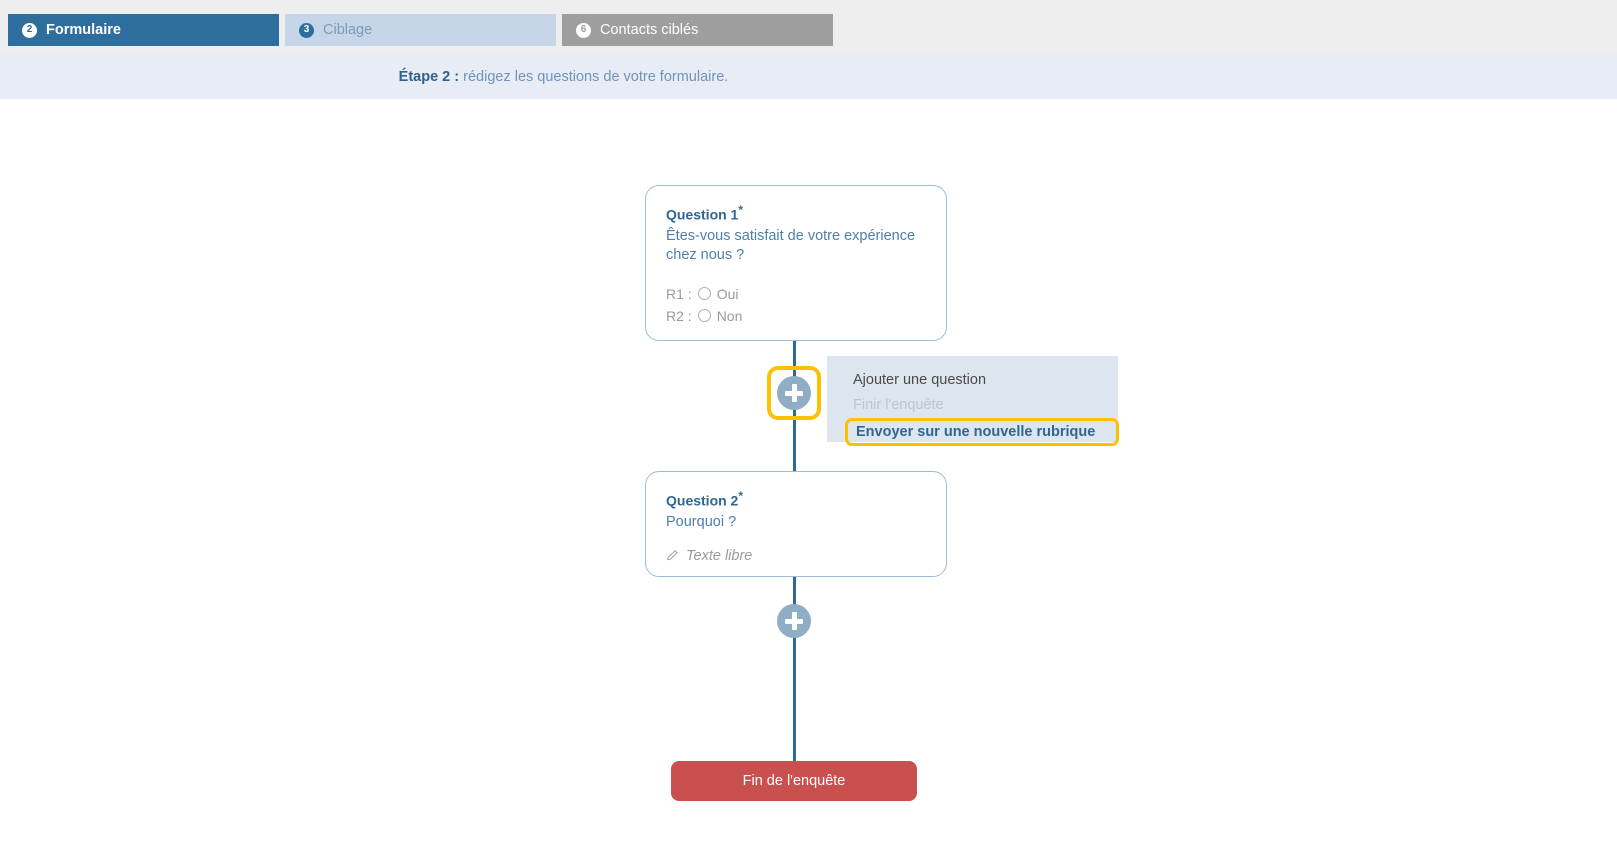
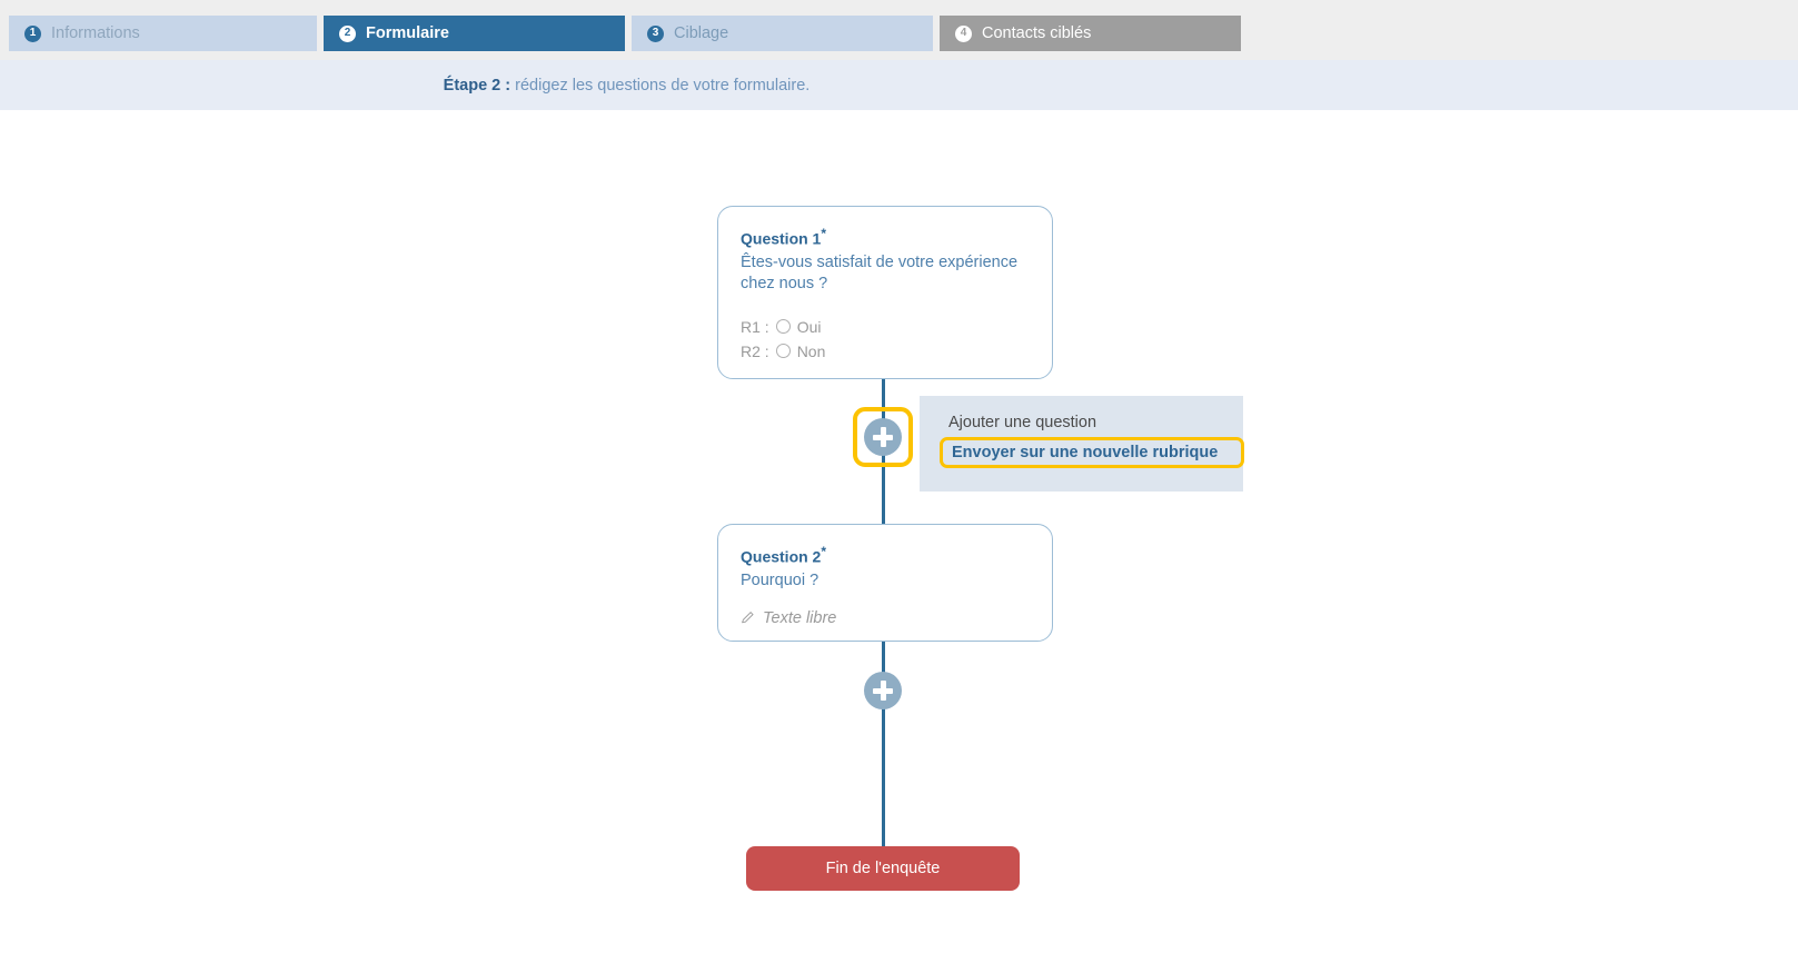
+ 1
+ Informations
  2
  Formulaire
  3
  Ciblage
- 6
+ 4
  Contacts ciblés
  Étape 2 : rédigez les questions de votre formulaire.
  Question 1*
  Êtes-vous satisfait de votre expérience chez nous ?
  R1 :
  Oui
  R2 :
  Non
  Ajouter une question
- Finir l'enquête
  Envoyer sur une nouvelle rubrique
  Question 2*
  Pourquoi ?
  Texte libre
  Fin de l'enquête
